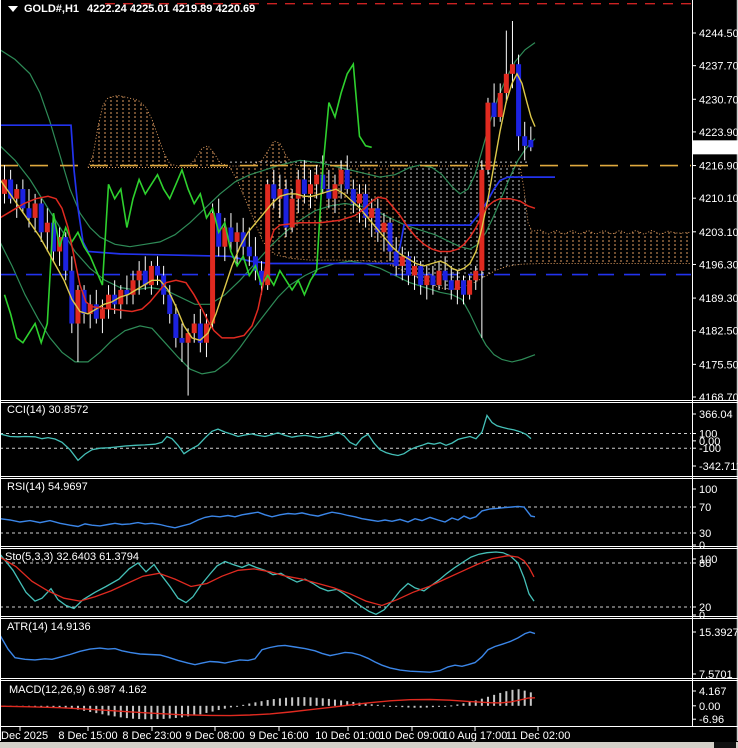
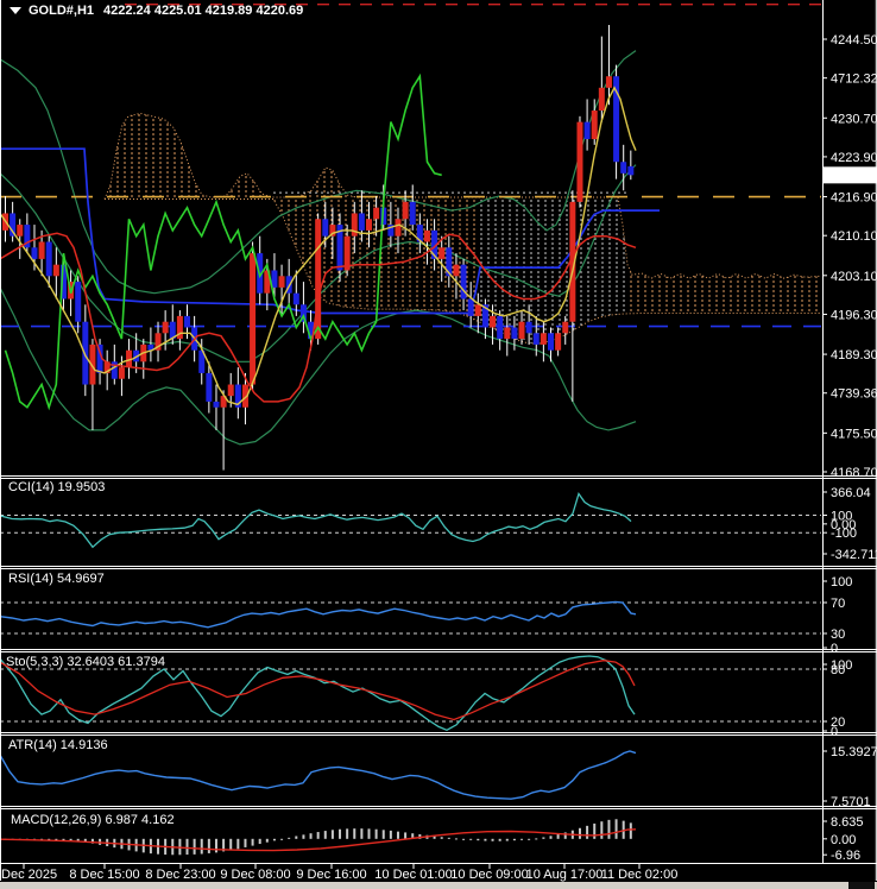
  4244.50
- 4237.70
+ 4712.32
  4230.70
  4223.90
  4216.90
  4210.10
  4203.10
  4196.30
  4189.30
- 4182.50
+ 4739.36
  4175.50
  4168.70
  4220.69
  366.04
  100
  0.00
  -100
  -342.71
  100
  70
  30
  0
  100
  80
  20
  0
  15.3927
  7.5701
- 4.167
+ 8.635
  0.00
  -6.96
  Dec 2025
  8 Dec 15:00
  8 Dec 23:00
  9 Dec 08:00
  9 Dec 16:00
  10 Dec 01:00
  10 Dec 09:00
  10 Aug 17:00
  11 Dec 02:00
  GOLD#,H1 4222.24 4225.01 4219.89 4220.69
- CCI(14) 30.8572
+ CCI(14) 19.9503
  RSI(14) 54.9697
  Sto(5,3,3) 32.6403 61.3794
  ATR(14) 14.9136
  MACD(12,26,9) 6.987 4.162
